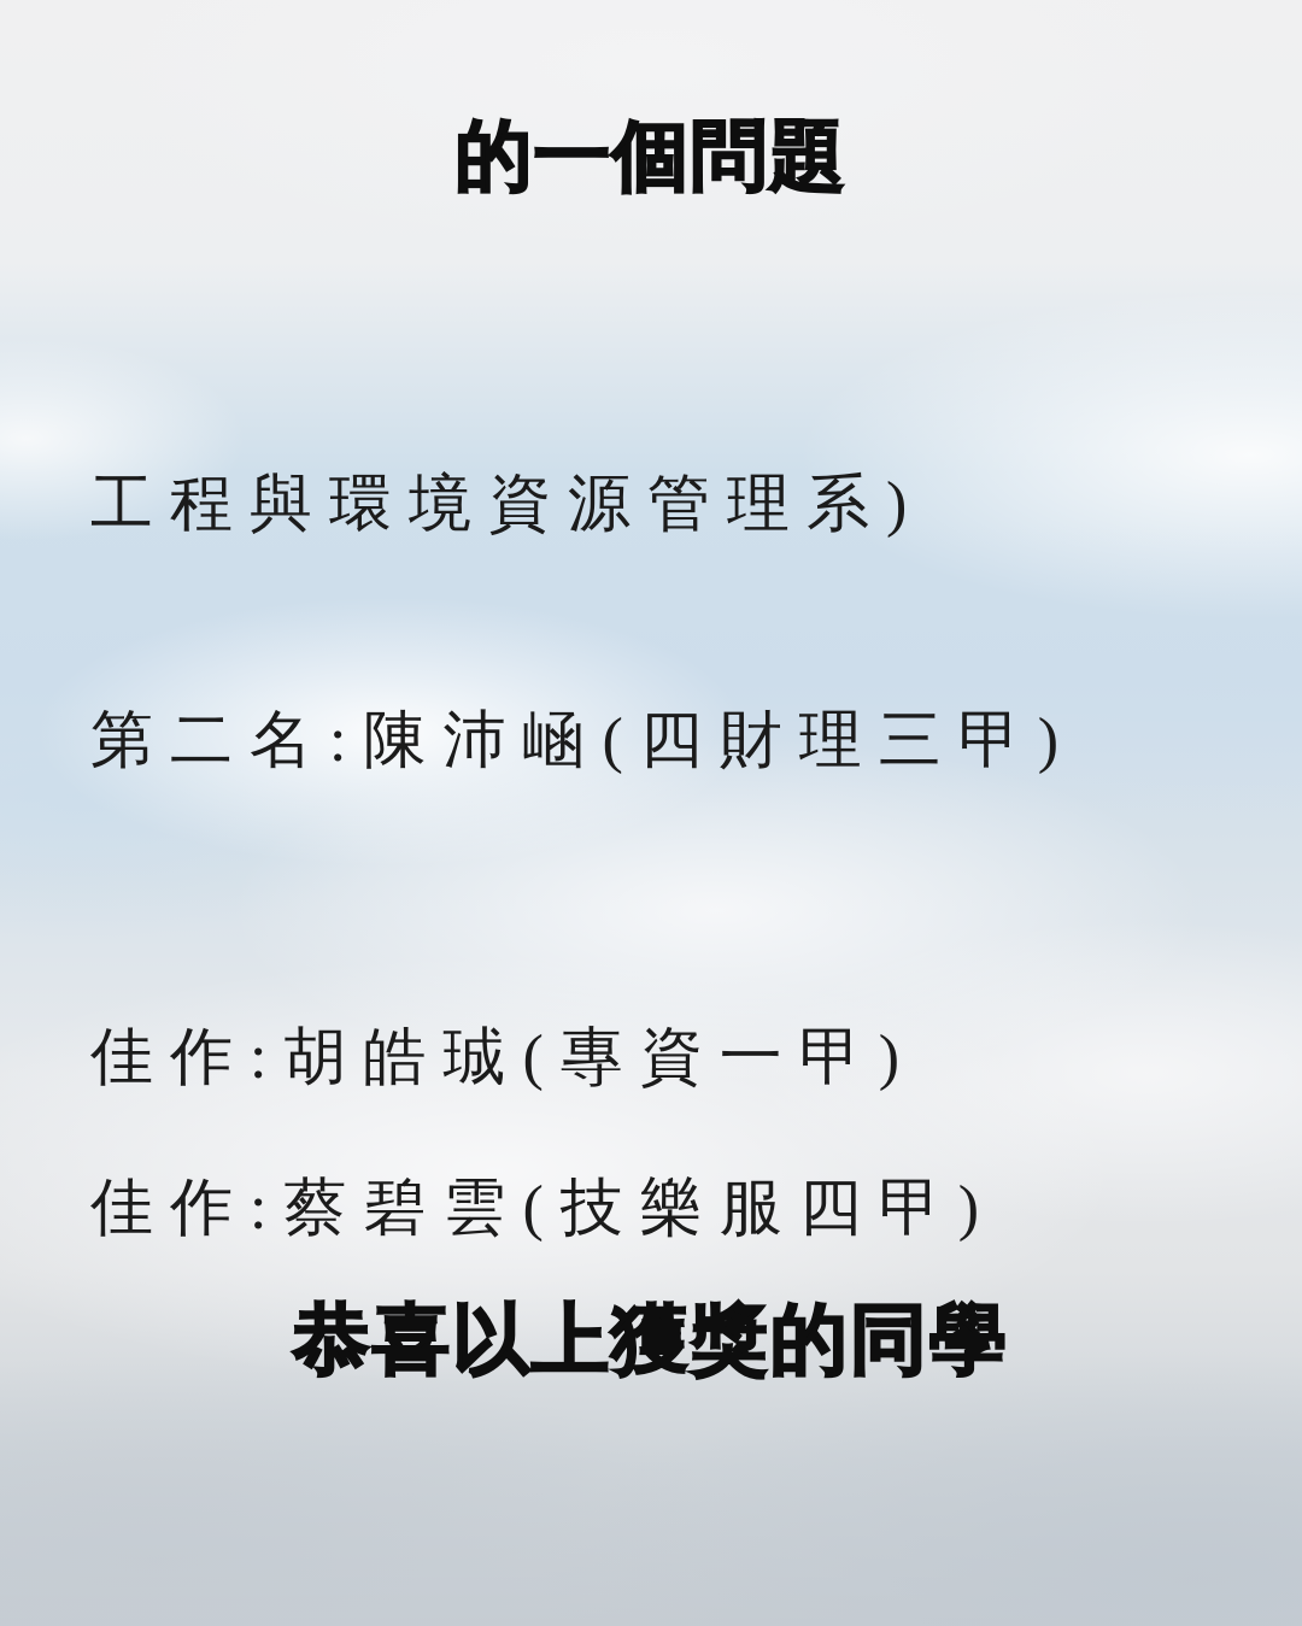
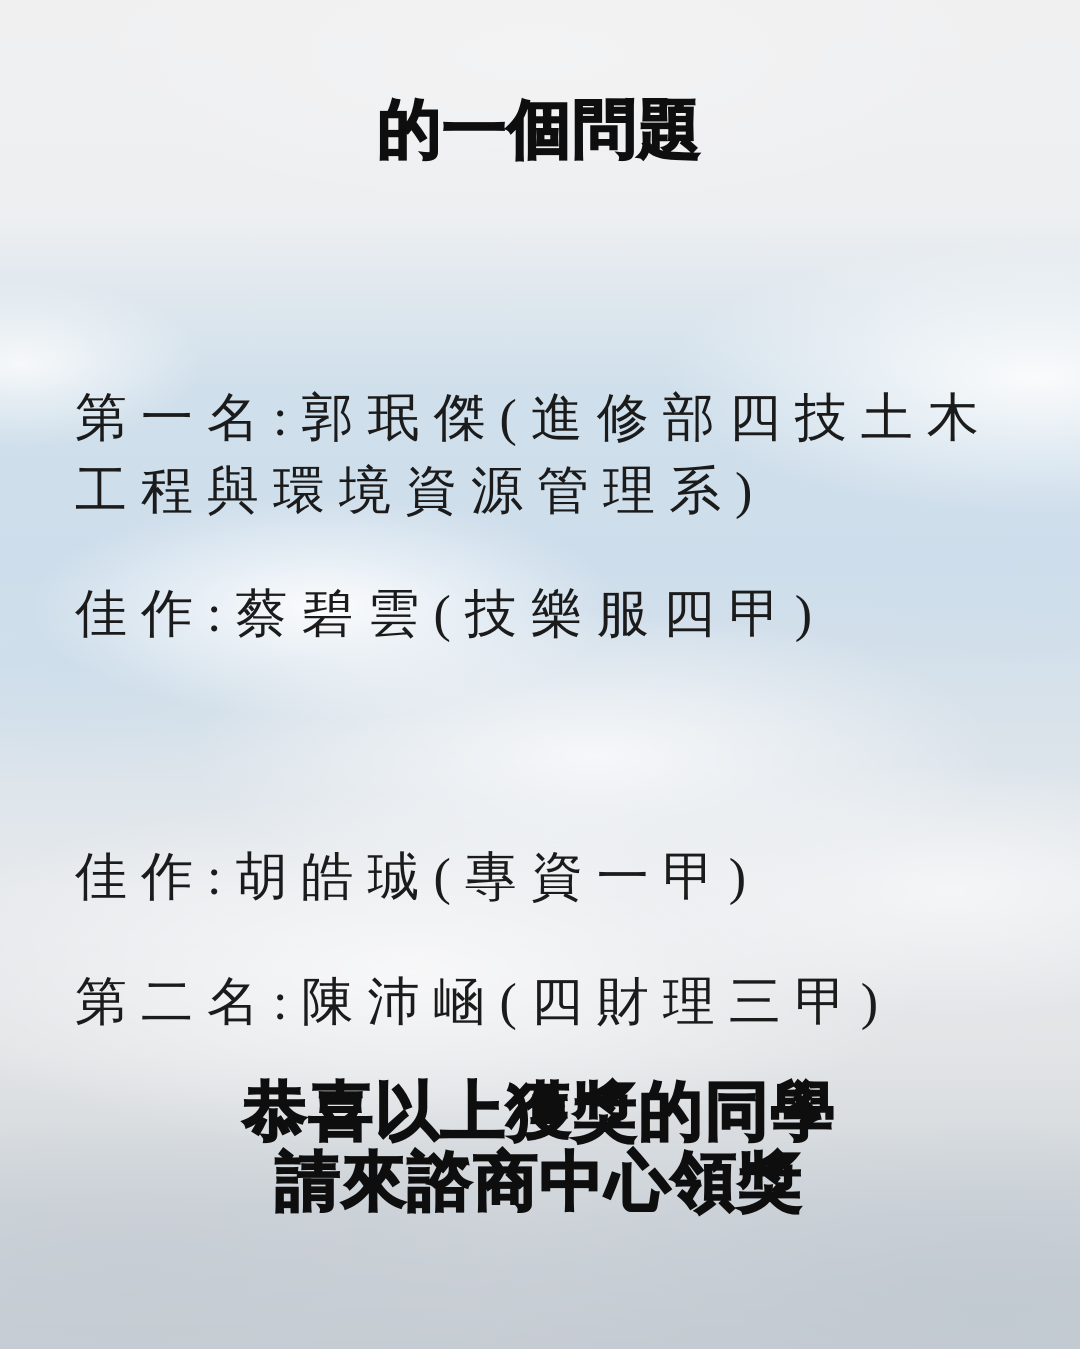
  的一個問題
+ 第一名:郭珉傑(進修部四技土木
  工程與環境資源管理系)
- 第二名:陳沛崡(四財理三甲)
+ 佳作:蔡碧雲(技樂服四甲)
  佳作:胡皓珹(專資一甲)
- 佳作:蔡碧雲(技樂服四甲)
+ 第二名:陳沛崡(四財理三甲)
  恭喜以上獲獎的同學
+ 請來諮商中心領獎
